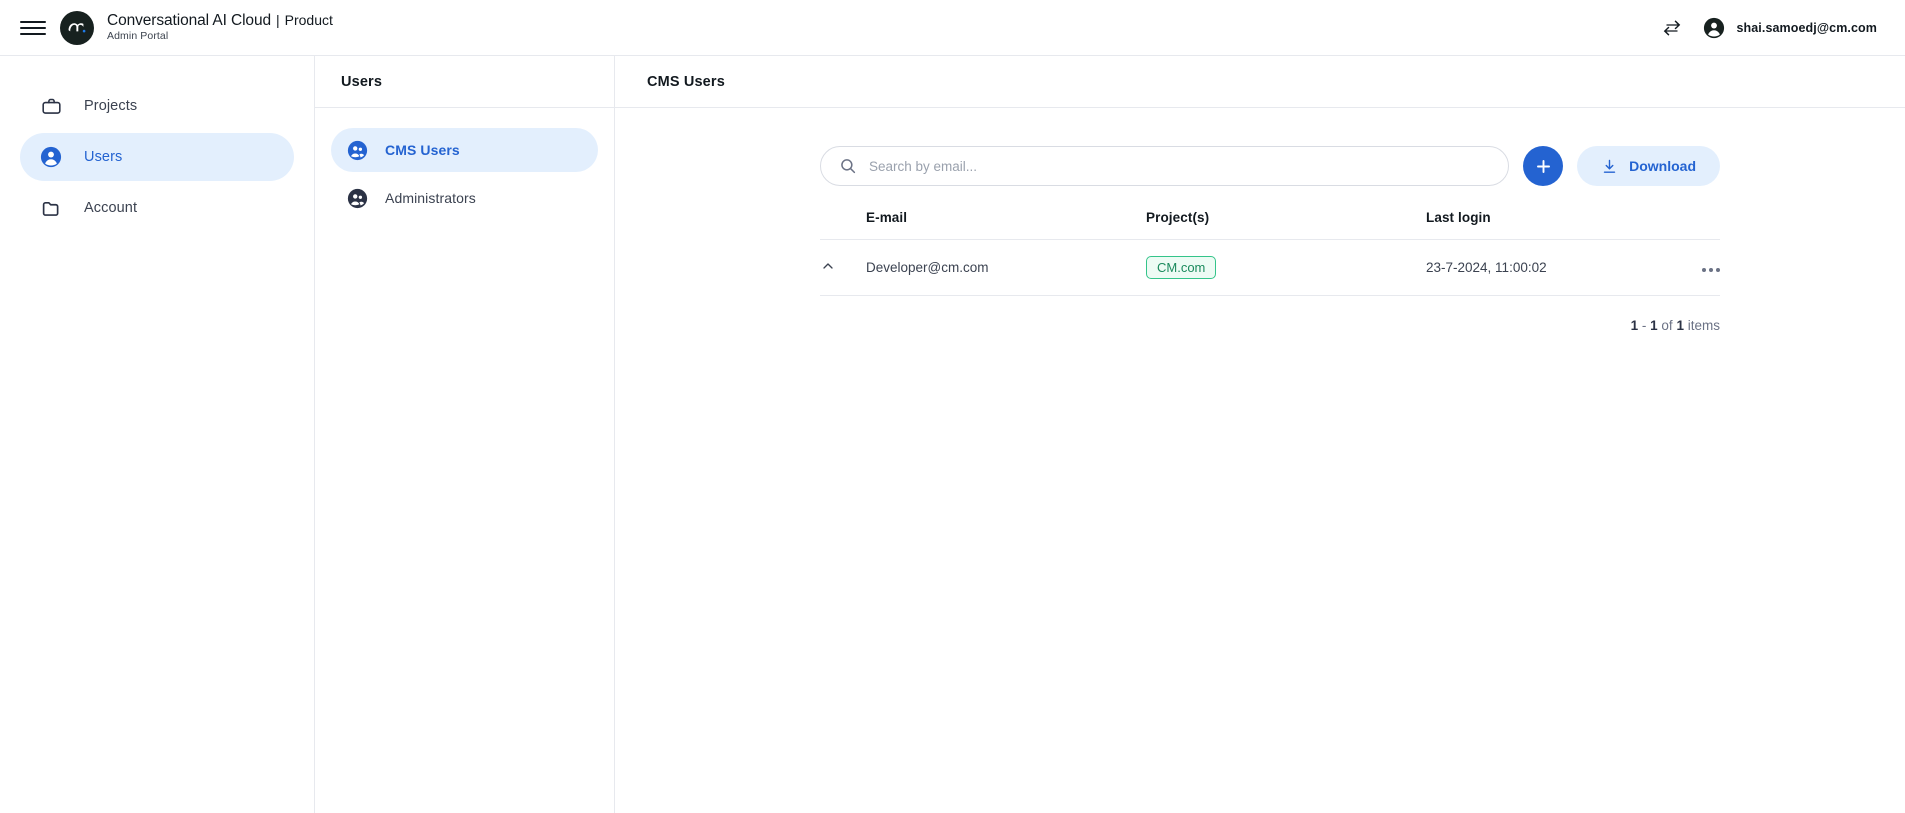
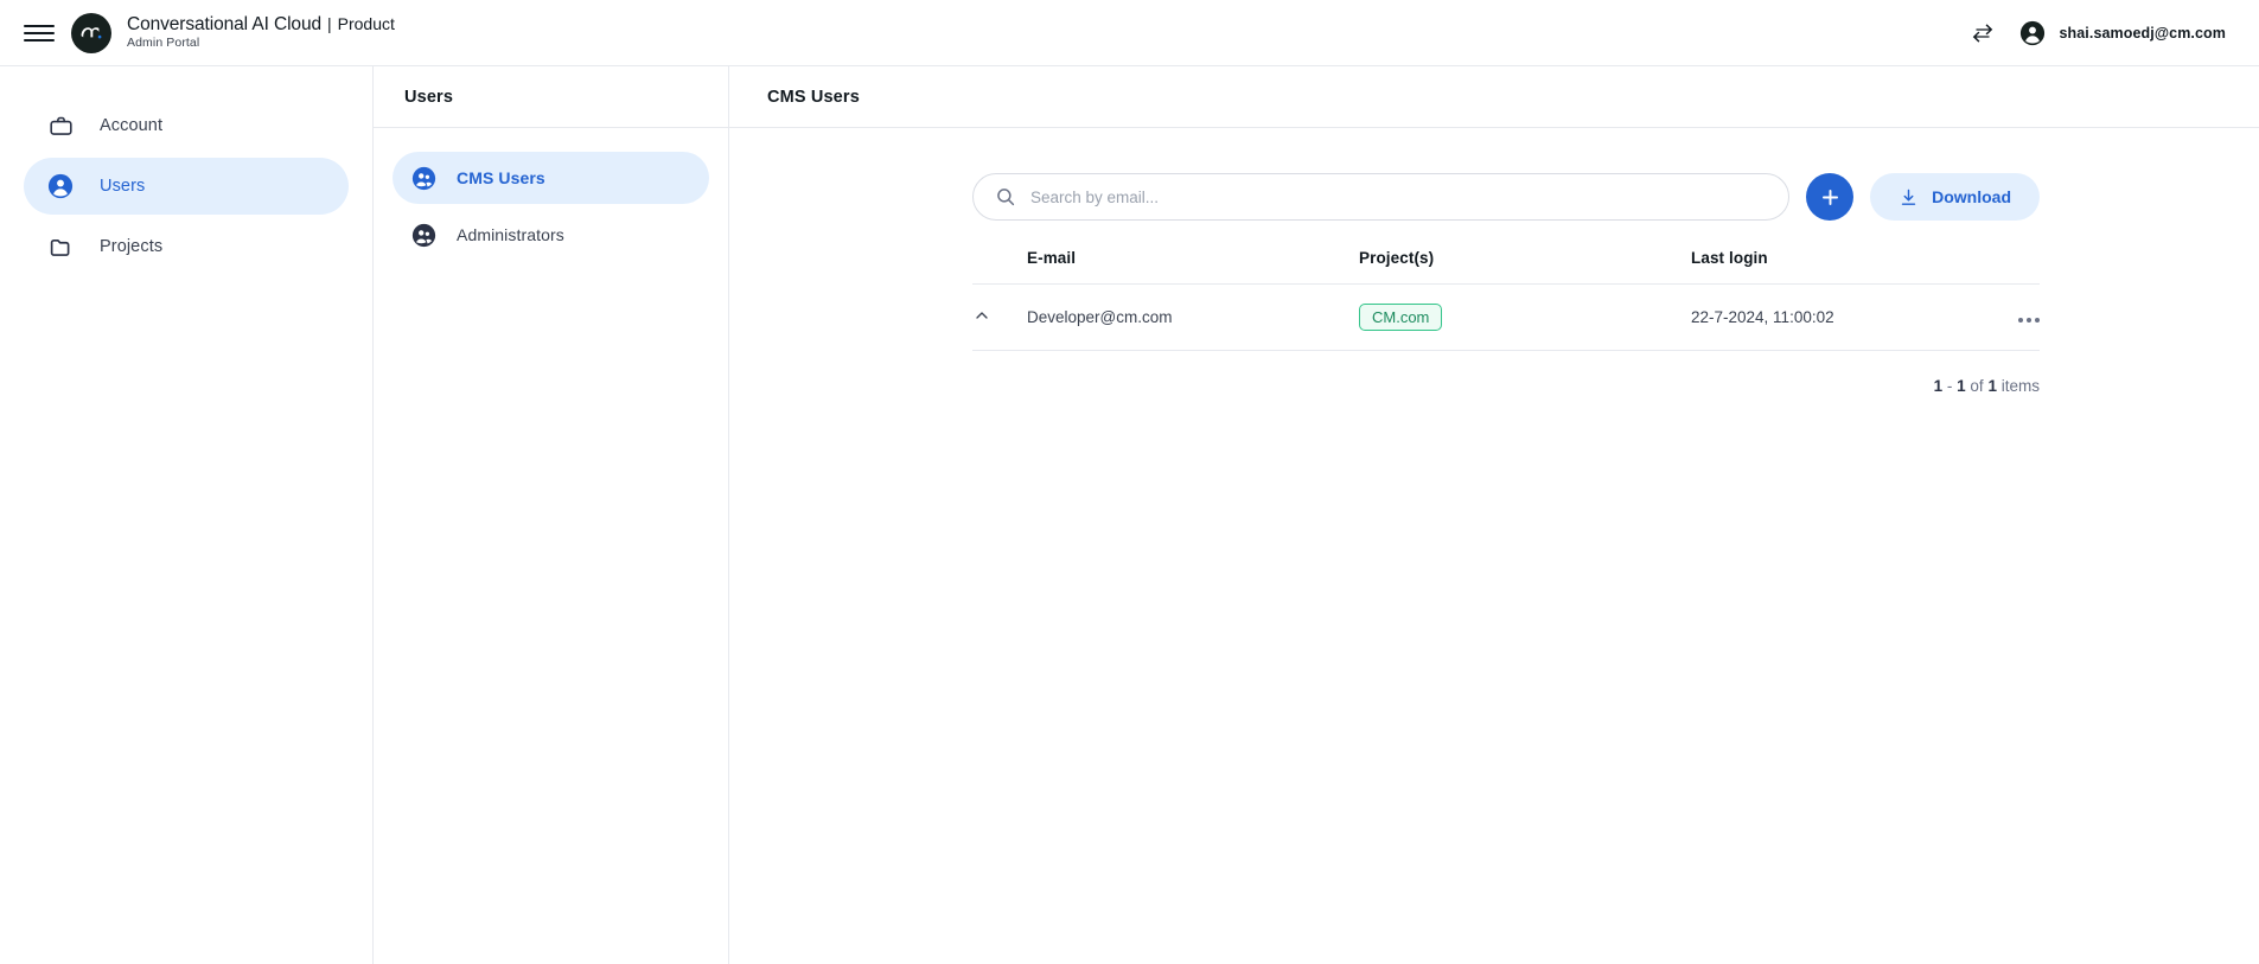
  Conversational AI Cloud
  |
  Product
  Admin Portal
  shai.samoedj@cm.com
- Projects
+ Account
  Users
- Account
+ Projects
  Users
  CMS Users
  Administrators
  CMS Users
  Search by email...
  Download
  	E-mail	Project(s)	Last login
- 	Developer@cm.com	CM.com	23-7-2024, 11:00:02
+ 	Developer@cm.com	CM.com	22-7-2024, 11:00:02
  1 - 1 of 1 items
